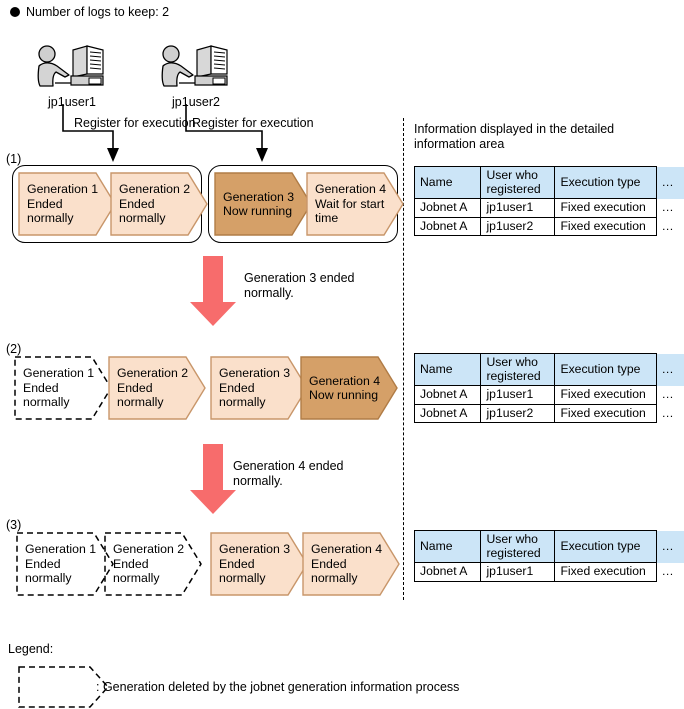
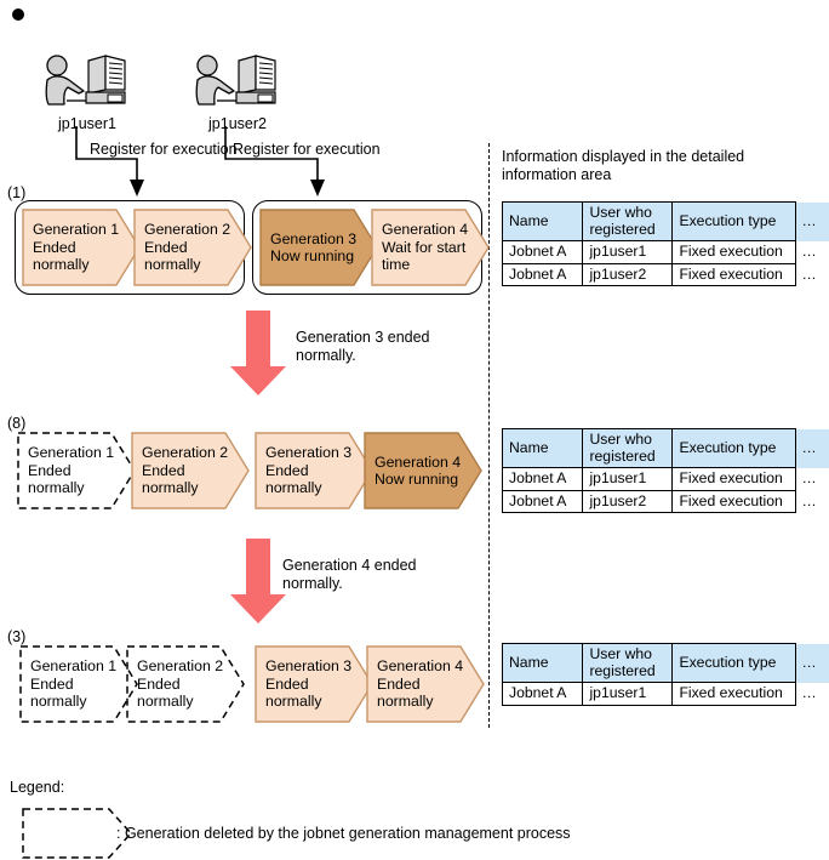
- Number of logs to keep: 2
  jp1user1
  jp1user2
  Register for execution
  Register for execution
  (1)
  Generation 1
  Ended
  normally
  Generation 2
  Ended
  normally
  Generation 3
  Now running
  Generation 4
  Wait for start
  time
  Generation 3 ended
  normally.
- (2)
+ (8)
  Generation 1
  Ended
  normally
  Generation 2
  Ended
  normally
  Generation 3
  Ended
  normally
  Generation 4
  Now running
  Generation 4 ended
  normally.
  (3)
  Generation 1
  Ended
  normally
  Generation 2
  Ended
  normally
  Generation 3
  Ended
  normally
  Generation 4
  Ended
  normally
  Information displayed in the detailed
  information area
  Name	User who registered	Execution type	…
  Jobnet A	jp1user1	Fixed execution	…
  Jobnet A	jp1user2	Fixed execution	…
  Name	User who registered	Execution type	…
  Jobnet A	jp1user1	Fixed execution	…
  Jobnet A	jp1user2	Fixed execution	…
  Name	User who registered	Execution type	…
  Jobnet A	jp1user1	Fixed execution	…
  Legend:
- : Generation deleted by the jobnet generation information process
+ : Generation deleted by the jobnet generation management process
